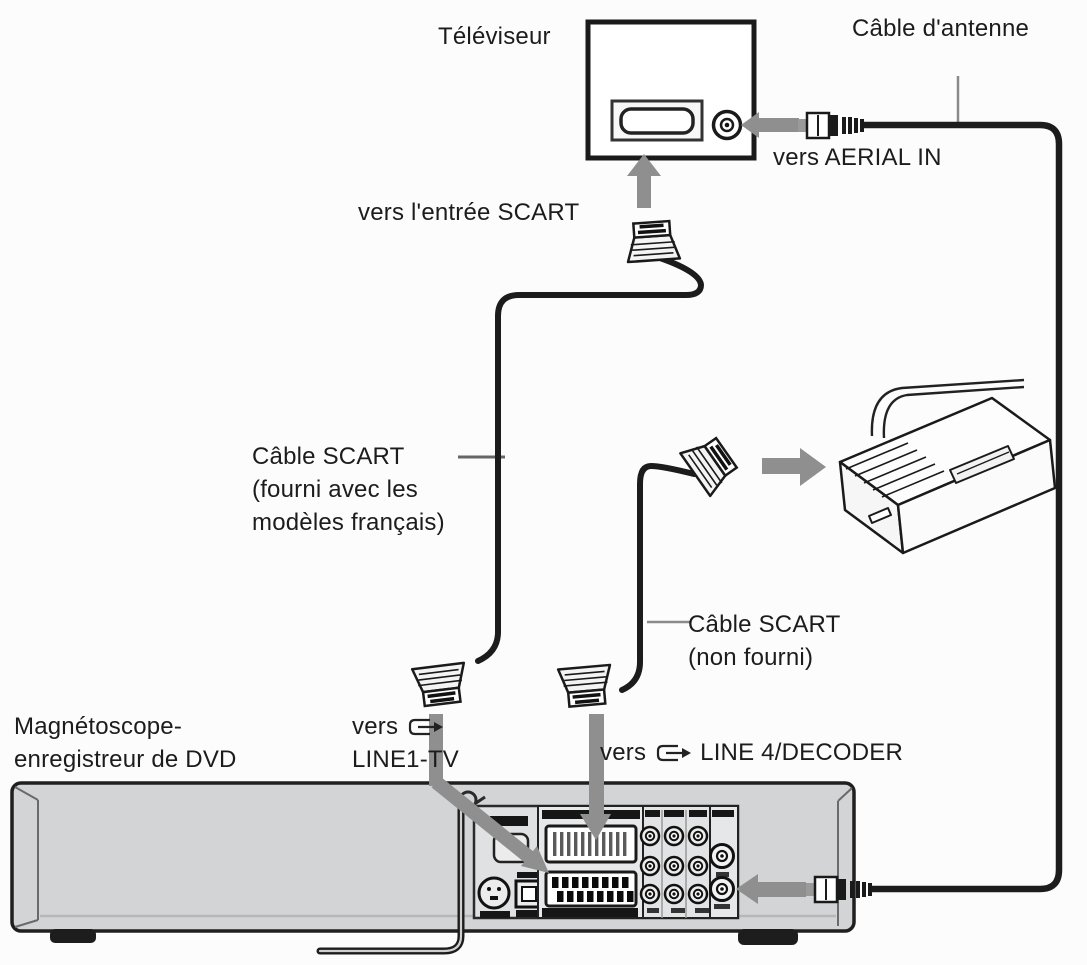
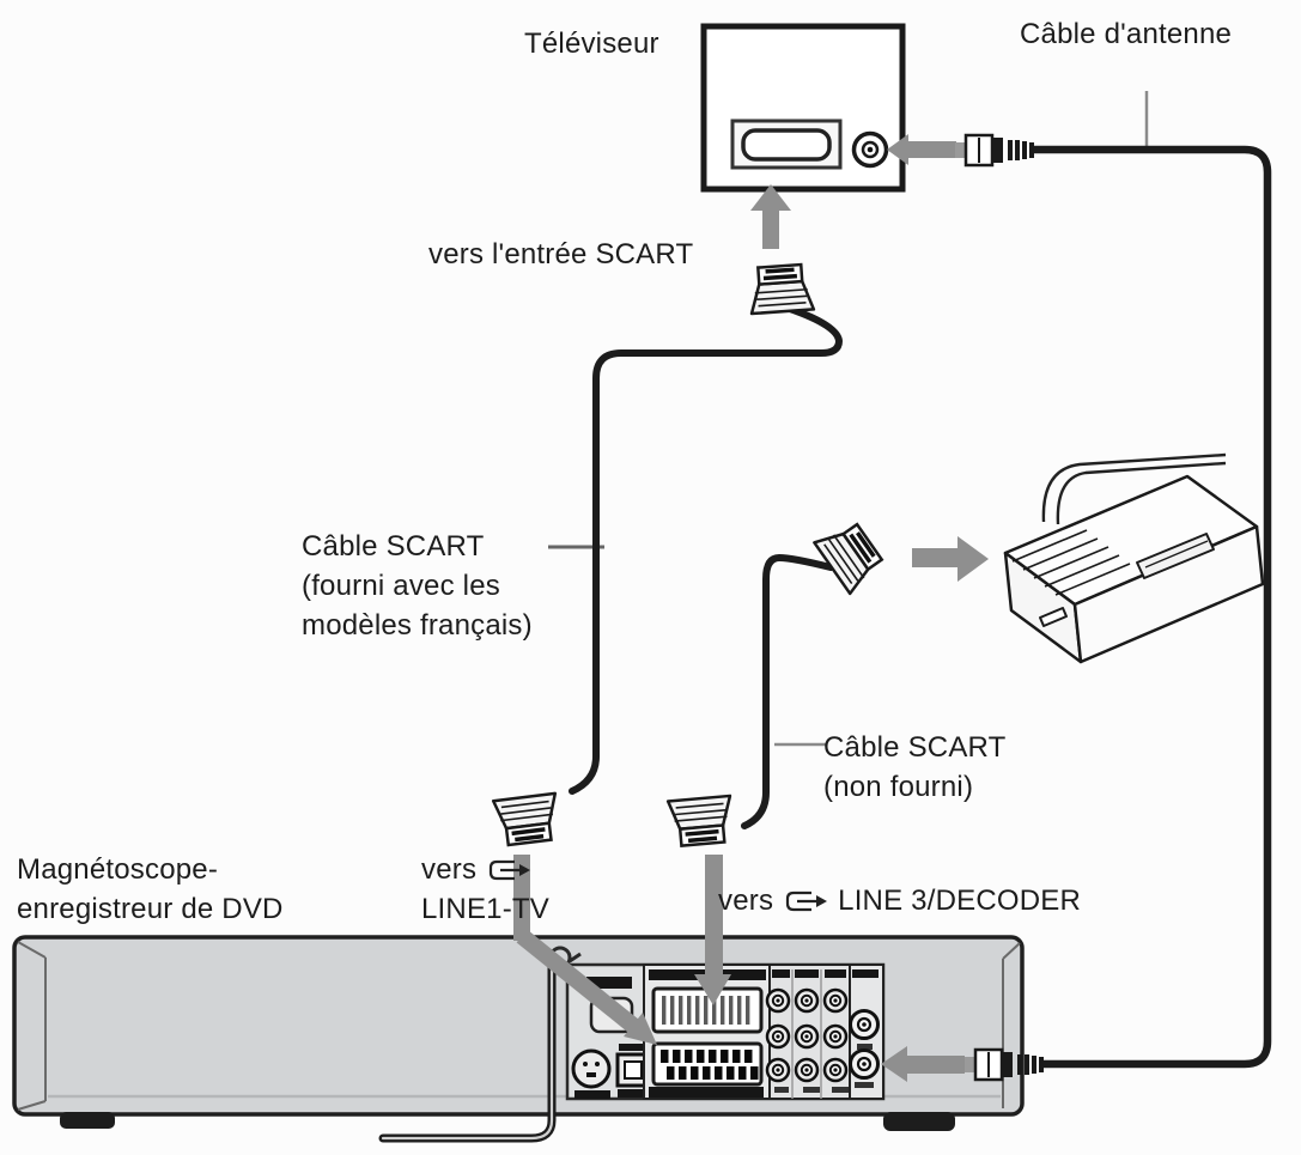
  Téléviseur
  Câble d'antenne
- vers AERIAL IN
  vers l'entrée SCART
  Câble SCART
  (fourni avec les
  modèles français)
  Câble SCART
  (non fourni)
  Magnétoscope-
  enregistreur de DVD
  vers
  LINE1-TV
  vers
- LINE 4/DECODER
+ LINE 3/DECODER
